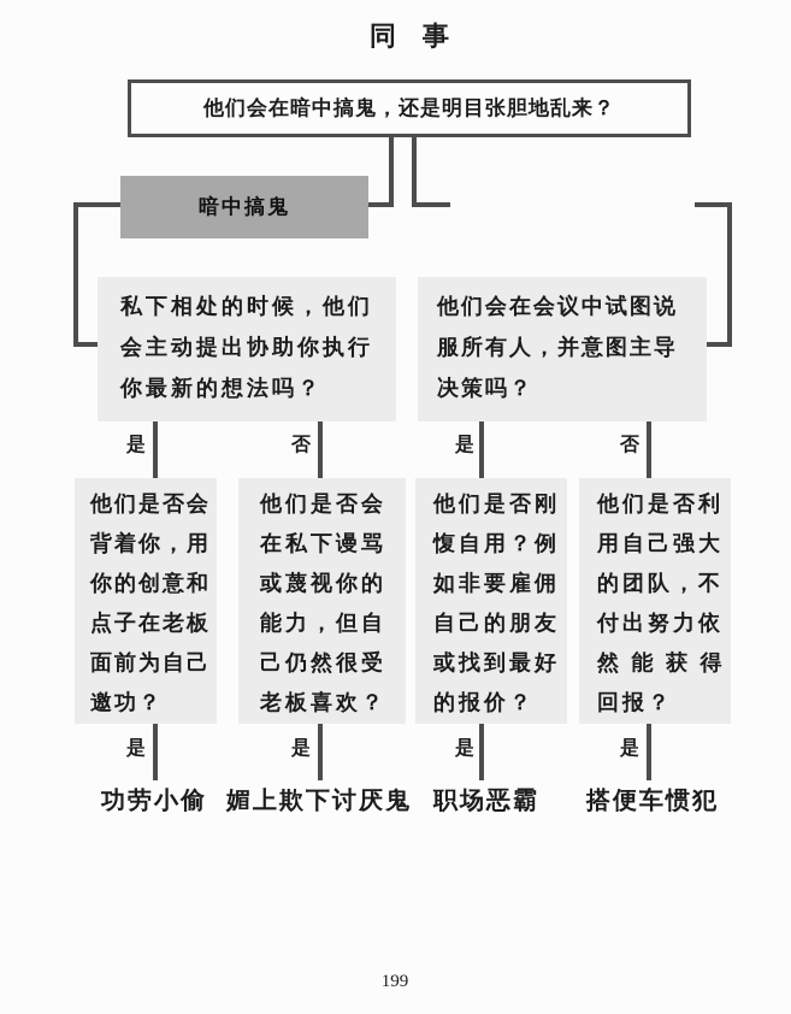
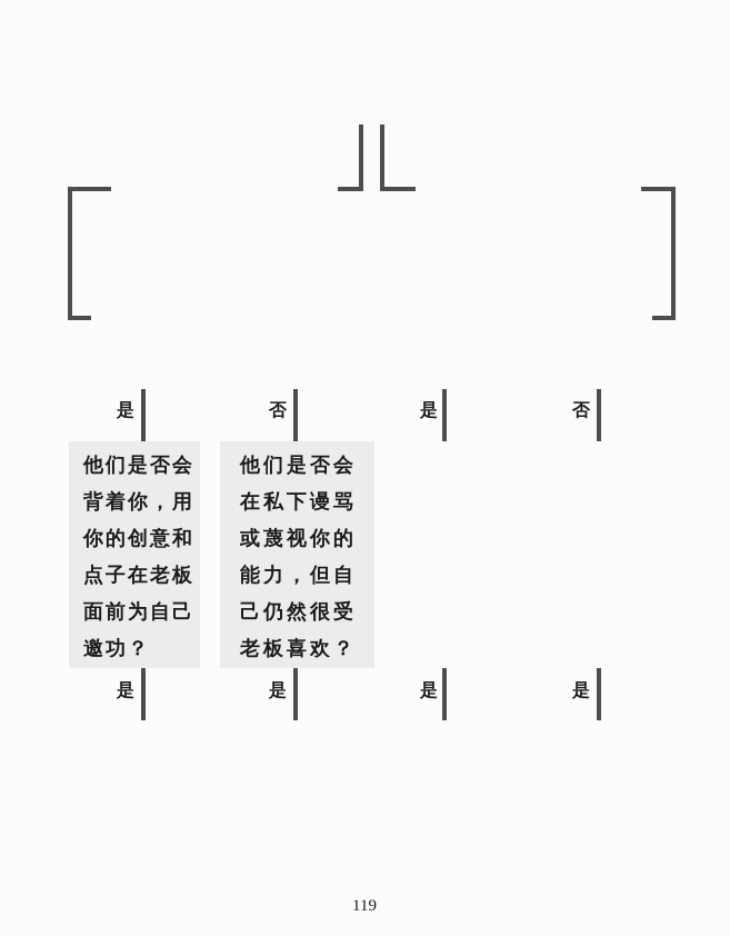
- 同 事
- 他们会在暗中搞鬼，还是明目张胆地乱来？
- 暗中搞鬼
- 私下相处的时候，他们
- 会主动提出协助你执行
- 你最新的想法吗？
- 他们会在会议中试图说
- 服所有人，并意图主导
- 决策吗？
  是
  否
  是
  否
  他们是否会
  背着你，用
  你的创意和
  点子在老板
  面前为自己
  邀功？
  他们是否会
  在私下谩骂
  或蔑视你的
  能力，但自
  己仍然很受
  老板喜欢？
- 他们是否刚
- 愎自用？例
- 如非要雇佣
- 自己的朋友
- 或找到最好
- 的报价？
- 他们是否利
- 用自己强大
- 的团队，不
- 付出努力依
- 然 能 获 得
- 回报？
  是
  是
  是
  是
- 功劳小偷
- 媚上欺下讨厌鬼
- 职场恶霸
- 搭便车惯犯
- 199
+ 119
